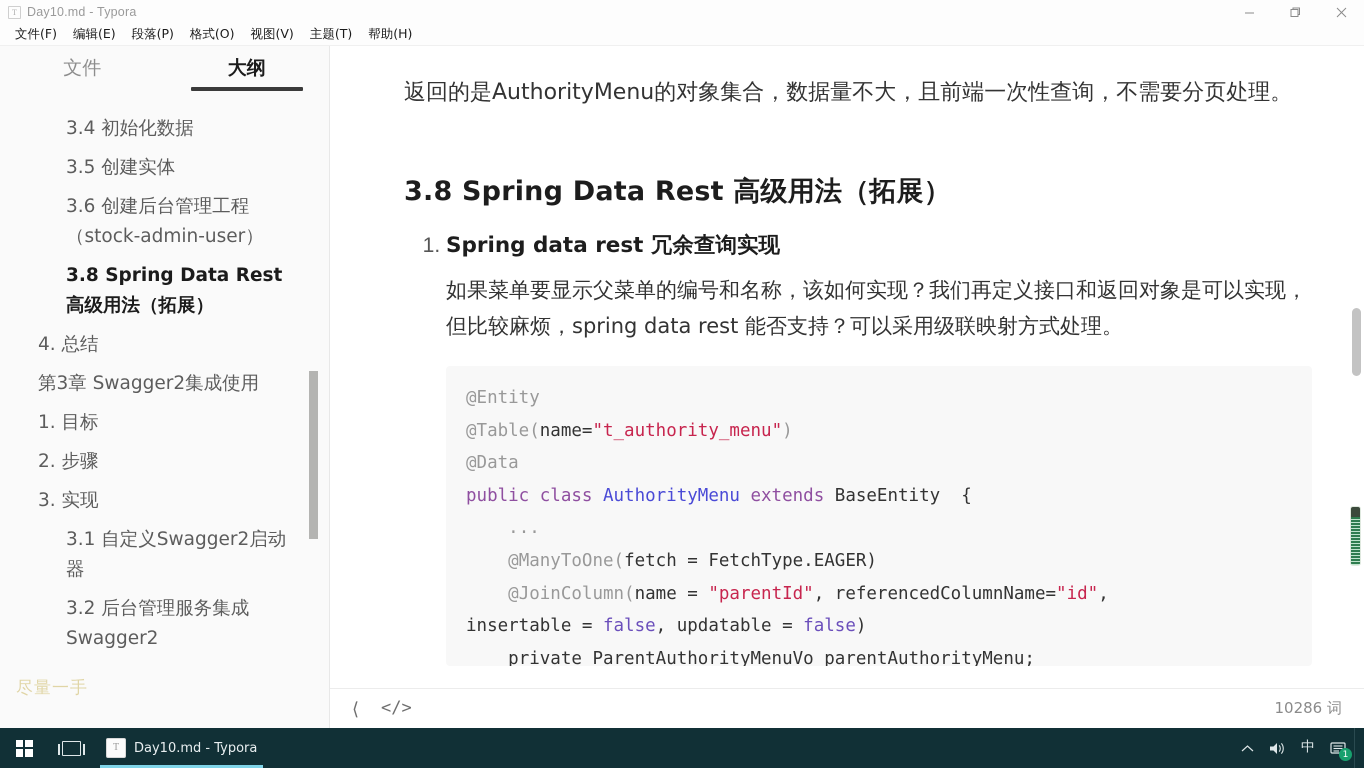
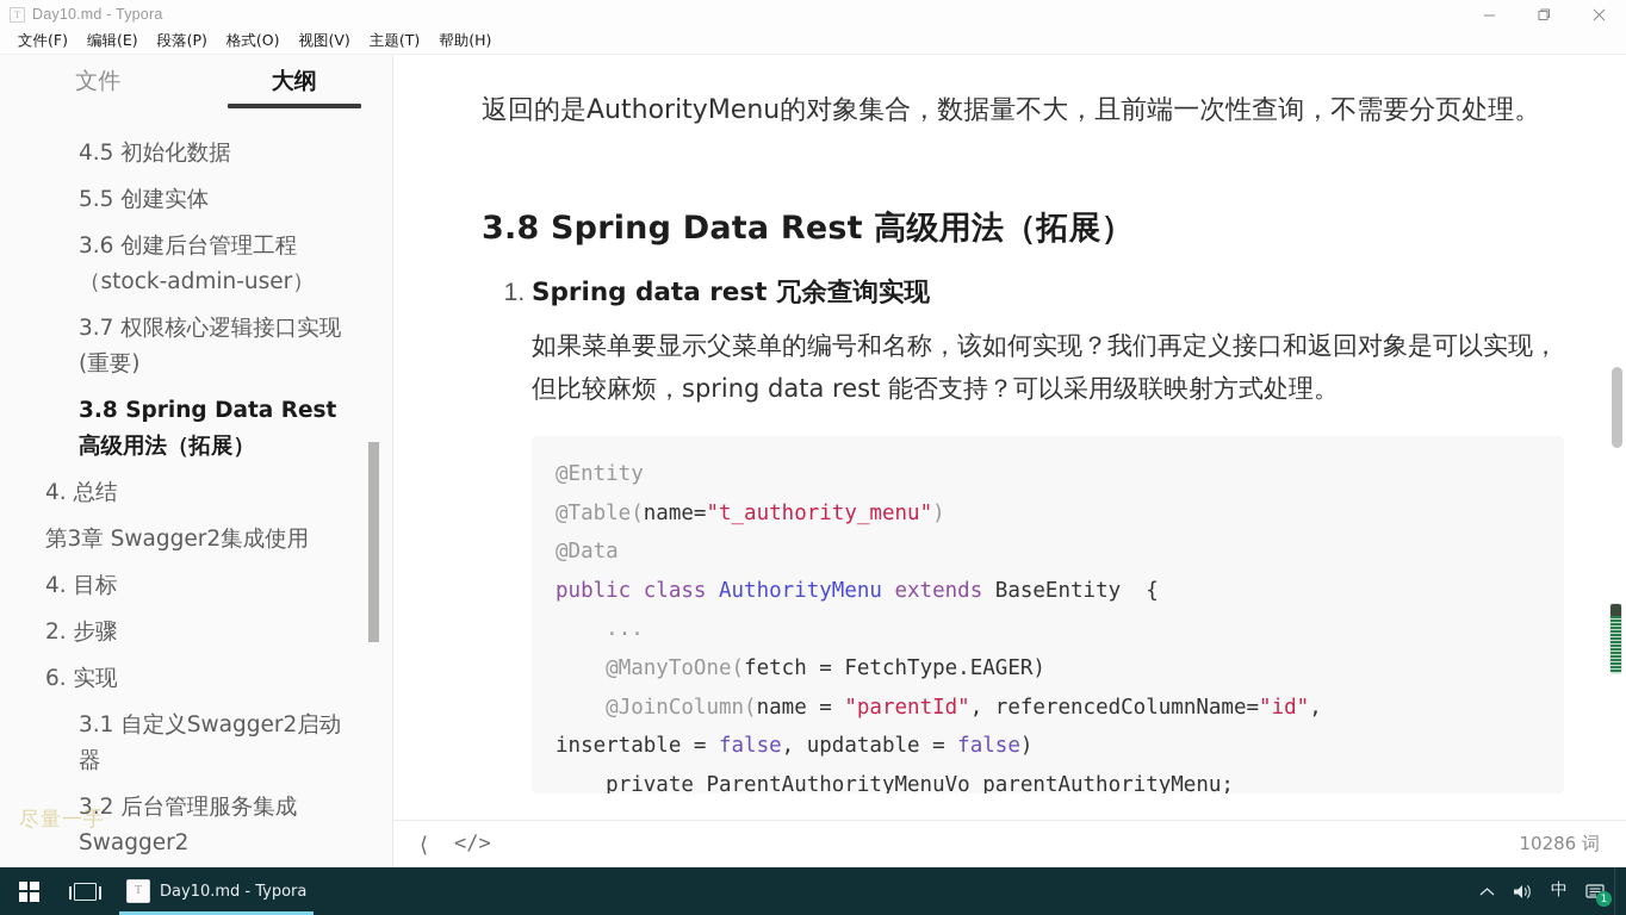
  T
  Day10.md - Typora
  文件(F)
  编辑(E)
  段落(P)
  格式(O)
  视图(V)
  主题(T)
  帮助(H)
  文件
  大纲
- 3.4 初始化数据
+ 4.5 初始化数据
- 3.5 创建实体
+ 5.5 创建实体
  3.6 创建后台管理工程（stock-admin-user）
+ 3.7 权限核心逻辑接口实现 (重要)
  3.8 Spring Data Rest 高级用法（拓展）
  4. 总结
  第3章 Swagger2集成使用
- 1. 目标
+ 4. 目标
  2. 步骤
- 3. 实现
+ 6. 实现
  3.1 自定义Swagger2启动器
  3.2 后台管理服务集成Swagger2
  尽量一手
  返回的是AuthorityMenu的对象集合，数据量不大，且前端一次性查询，不需要分页处理。
  3.8 Spring Data Rest 高级用法（拓展）
  Spring data rest 冗余查询实现
  如果菜单要显示父菜单的编号和名称，该如何实现？我们再定义接口和返回对象是可以实现，但比较麻烦，spring data rest 能否支持？可以采用级联映射方式处理。
  @Entity @Table(name="t_authority_menu") @Data public class AuthorityMenu extends BaseEntity { ... @ManyToOne(fetch = FetchType.EAGER) @JoinColumn(name = "parentId", referencedColumnName="id", insertable = false, updatable = false) private ParentAuthorityMenuVo parentAuthorityMenu;
  ⟨
  </>
  10286 词
  T
  Day10.md - Typora
  中
  1
